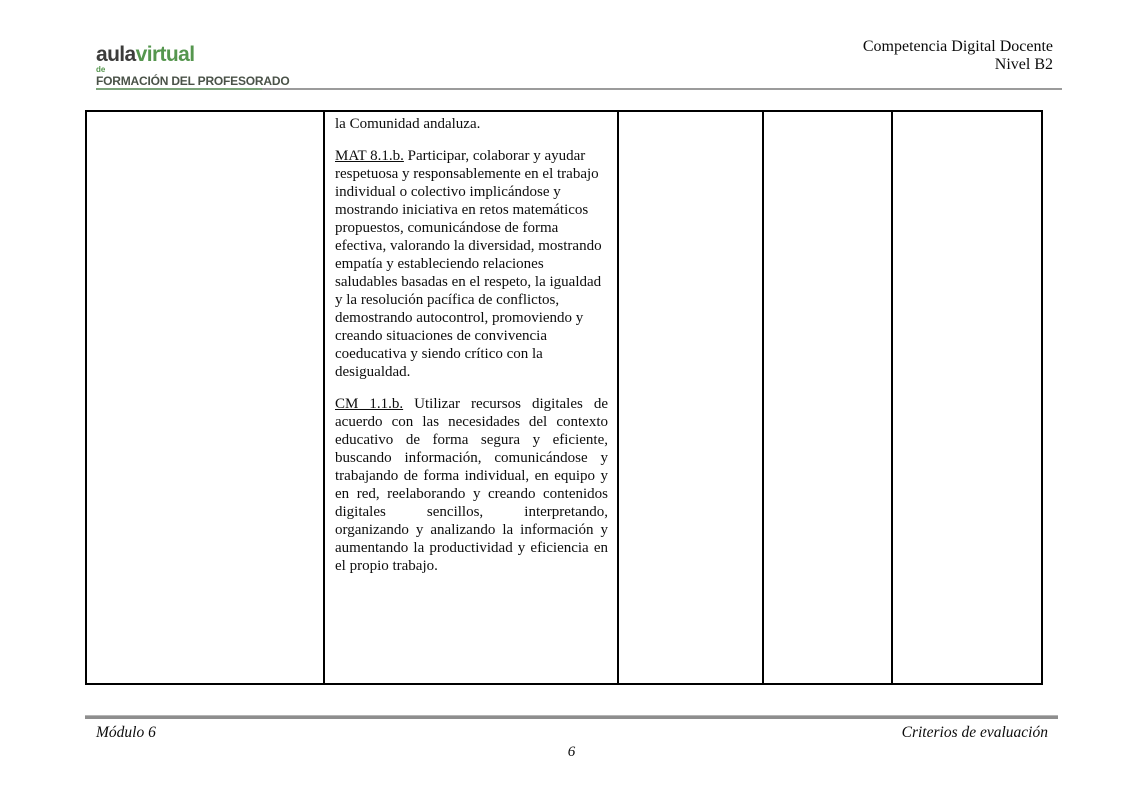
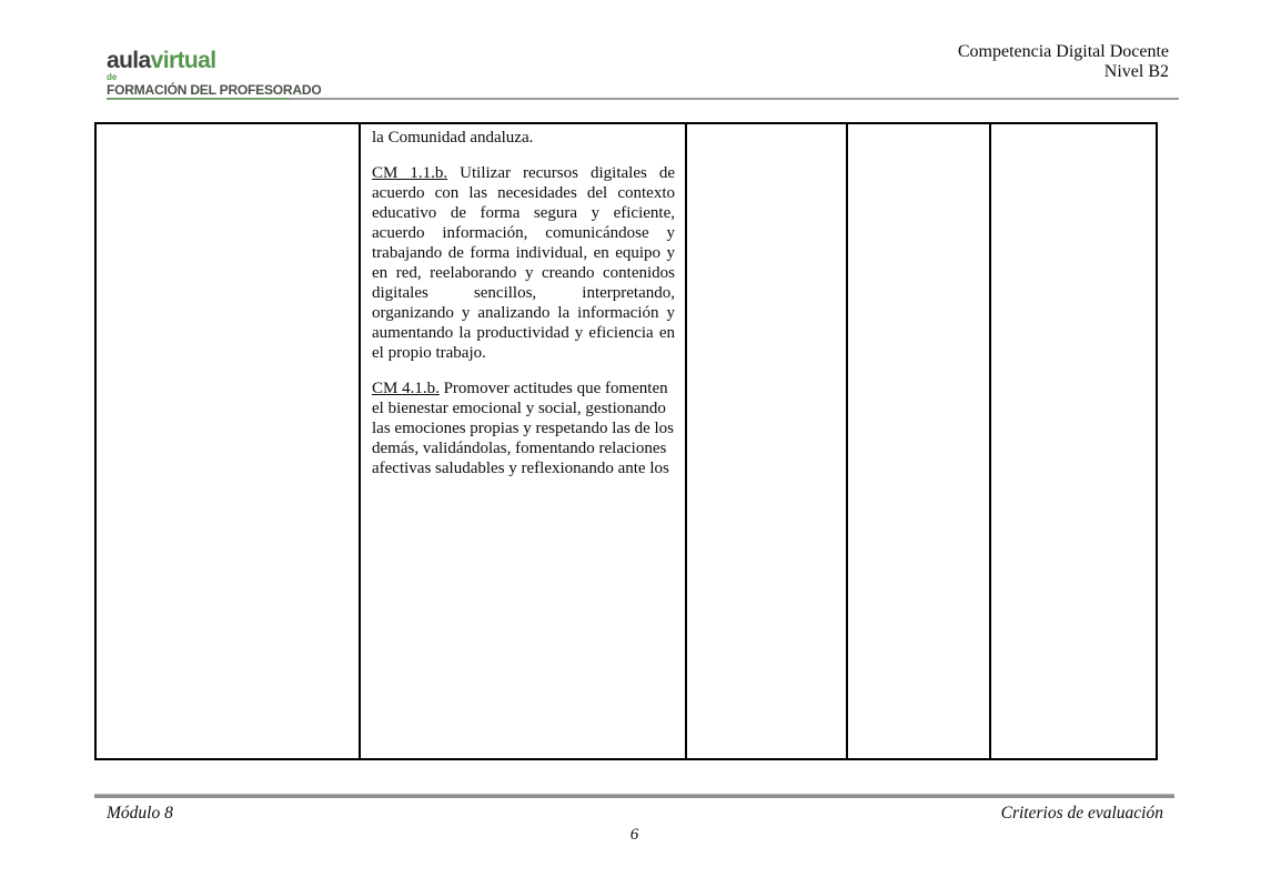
  aulavirtual
  de
  FORMACIÓN DEL PROFESORADO
  Competencia Digital Docente
  Nivel B2
  la Comunidad andaluza.
- MAT 8.1.b. Participar, colaborar y ayudar respetuosa y responsablemente en el trabajo individual o colectivo implicándose y mostrando iniciativa en retos matemáticos propuestos, comunicándose de forma efectiva, valorando la diversidad, mostrando empatía y estableciendo relaciones saludables basadas en el respeto, la igualdad y la resolución pacífica de conflictos, demostrando autocontrol, promoviendo y creando situaciones de convivencia coeducativa y siendo crítico con la desigualdad.
- CM 1.1.b. Utilizar recursos digitales de acuerdo con las necesidades del contexto educativo de forma segura y eficiente, buscando información, comunicándose y trabajando de forma individual, en equipo y en red, reelaborando y creando contenidos digitales sencillos, interpretando, organizando y analizando la información y aumentando la productividad y eficiencia en el propio trabajo.
+ CM 1.1.b. Utilizar recursos digitales de acuerdo con las necesidades del contexto educativo de forma segura y eficiente, acuerdo información, comunicándose y trabajando de forma individual, en equipo y en red, reelaborando y creando contenidos digitales sencillos, interpretando, organizando y analizando la información y aumentando la productividad y eficiencia en el propio trabajo.
+ CM 4.1.b. Promover actitudes que fomenten el bienestar emocional y social, gestionando las emociones propias y respetando las de los demás, validándolas, fomentando relaciones afectivas saludables y reflexionando ante los
- Módulo 6
+ Módulo 8
  Criterios de evaluación
  6
